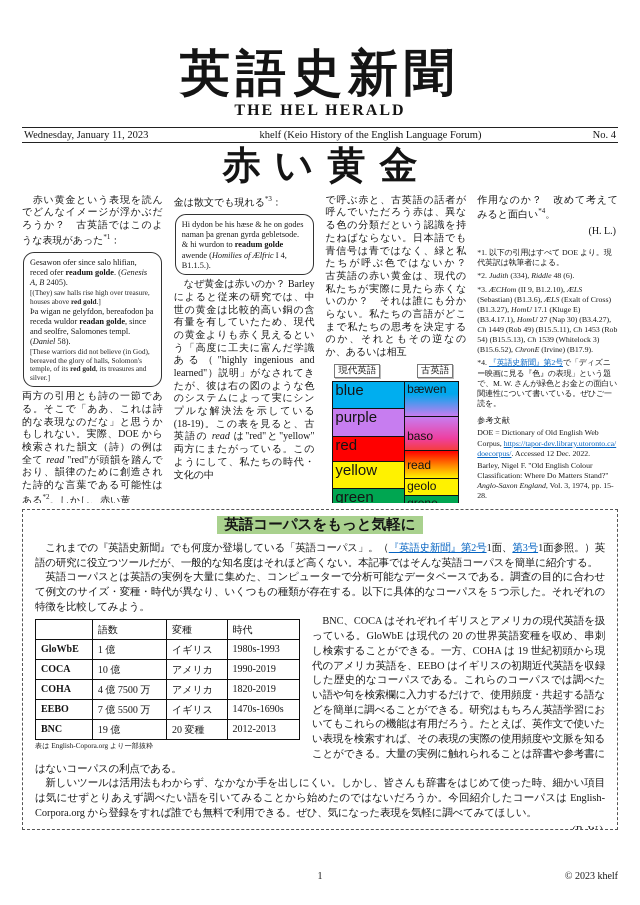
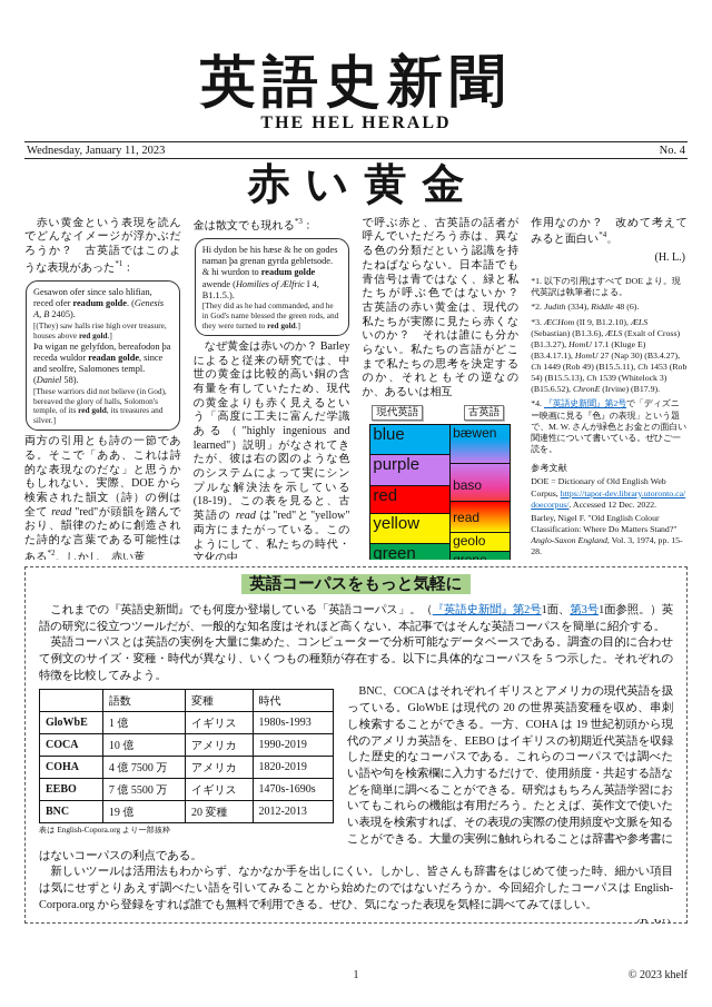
  英語史新聞
  THE HEL HERALD
  Wednesday, January 11, 2023
- khelf (Keio History of the English Language Forum)
  No. 4
  赤い黄金
  赤い黄金という表現を読んでどんなイメージが浮かぶだろうか？ 古英語ではこのような表現があった*1：
  Gesawon ofer since salo hlifian, reced ofer readum golde. (Genesis A, B 2405).
  [(They) saw halls rise high over treasure, houses above red gold.]
  Þa wigan ne gelyfdon, bereafodon þa receda wuldor readan golde, since and seolfre, Salomones templ. (Daniel 58).
  [These warriors did not believe (in God), bereaved the glory of halls, Solomon's temple, of its red gold, its treasures and silver.]
  両方の引用とも詩の一節である。そこで「ああ、これは詩的な表現なのだな」と思うかもしれない。実際、DOE から検索された韻文（詩）の例は全て read "red"が頭韻を踏んでおり、韻律のために創造された詩的な言葉である可能性はある*2。しかし、赤い黄
  金は散文でも現れる*3：
  Hi dydon be his hæse & he on godes naman þa grenan gyrda gebletsode. & hi wurdon to readum golde awende (Homilies of Ælfric I 4, B1.1.5.).
+ [They did as he had commanded, and he in God's name blessed the green rods, and they were turned to red gold.]
  なぜ黄金は赤いのか？ Barley によると従来の研究では、中世の黄金は比較的高い銅の含有量を有していたため、現代の黄金よりも赤く見えるという「高度に工夫に富んだ学識ある（"highly ingenious and learned"）説明」がなされてきたが、彼は右の図のような色のシステムによって実にシンプルな解決法を示している (18-19)。この表を見ると、古英語の read は"red"と"yellow" 両方にまたがっている。このようにして、私たちの時代・文化の中
  で呼ぶ赤と、古英語の話者が呼んでいただろう赤は、異なる色の分類だという認識を持たねばならない。日本語でも青信号は青ではなく、緑と私たちが呼ぶ色ではないか？ 古英語の赤い黄金は、現代の私たちが実際に見たら赤くないのか？ それは誰にも分からない。私たちの言語がどこまで私たちの思考を決定するのか、それともその逆なのか、あるいは相互
  現代英語
  古英語
  blue
  purple
  red
  yellow
  green
  bæwen
  baso
  read
  geolo
  作用なのか？ 改めて考えてみると面白い*4。
  (H. L.)
  *1. 以下の引用はすべて DOE より。現代英訳は執筆者による。
  *2. Judith (334), Riddle 48 (6).
  *3. ÆCHom (II 9, B1.2.10), ÆLS (Sebastian) (B1.3.6), ÆLS (Exalt of Cross) (B1.3.27), HomU 17.1 (Kluge E) (B3.4.17.1), HomU 27 (Nap 30) (B3.4.27), Ch 1449 (Rob 49) (B15.5.11), Ch 1453 (Rob 54) (B15.5.13), Ch 1539 (Whitelock 3) (B15.6.52), ChronE (Irvine) (B17.9).
  *4. 『英語史新聞』第2号で「ディズニー映画に見る『色』の表現」という題で、M. W. さんが緑色とお金との面白い関連性について書いている。ぜひご一読を。
  参考文献
  DOE = Dictionary of Old English Web Corpus, https://tapor-dev.library.utoronto.ca/doecorpus/. Accessed 12 Dec. 2022.
  Barley, Nigel F. "Old English Colour Classification: Where Do Matters Stand?" Anglo-Saxon England, Vol. 3, 1974, pp. 15-28.
  英語コーパスをもっと気軽に
  これまでの『英語史新聞』でも何度か登場している「英語コーパス」。（『英語史新聞』第2号1面、第3号1面参照。）英語の研究に役立つツールだが、一般的な知名度はそれほど高くない。本記事ではそんな英語コーパスを簡単に紹介する。
  英語コーパスとは英語の実例を大量に集めた、コンピューターで分析可能なデータベースである。調査の目的に合わせて例文のサイズ・変種・時代が異なり、いくつもの種類が存在する。以下に具体的なコーパスを 5 つ示した。それぞれの特徴を比較してみよう。
  	語数	変種	時代
  GloWbE	1 億	イギリス	1980s-1993
  COCA	10 億	アメリカ	1990-2019
  COHA	4 億 7500 万	アメリカ	1820-2019
  EEBO	7 億 5500 万	イギリス	1470s-1690s
  BNC	19 億	20 変種	2012-2013
  表は English-Copora.org より一部抜粋
  BNC、COCA はそれぞれイギリスとアメリカの現代英語を扱っている。GloWbE は現代の 20 の世界英語変種を収め、串刺し検索することができる。一方、COHA は 19 世紀初頭から現代のアメリカ英語を、EEBO はイギリスの初期近代英語を収録した歴史的なコーパスである。これらのコーパスでは調べたい語や句を検索欄に入力するだけで、使用頻度・共起する語などを簡単に調べることができる。研究はもちろん英語学習においてもこれらの機能は有用だろう。たとえば、英作文で使いたい表現を検索すれば、その表現の実際の使用頻度や文脈を知ることができる。大量の実例に触れられることは辞書や参考書にはないコーパスの利点である。
  新しいツールは活用法もわからず、なかなか手を出しにくい。しかし、皆さんも辞書をはじめて使った時、細かい項目は気にせずとりあえず調べたい語を引いてみることから始めたのではないだろうか。今回紹介したコーパスは English-Corpora.org から登録をすれば誰でも無料で利用できる。ぜひ、気になった表現を気軽に調べてみてほしい。
  1
  © 2023 khelf
